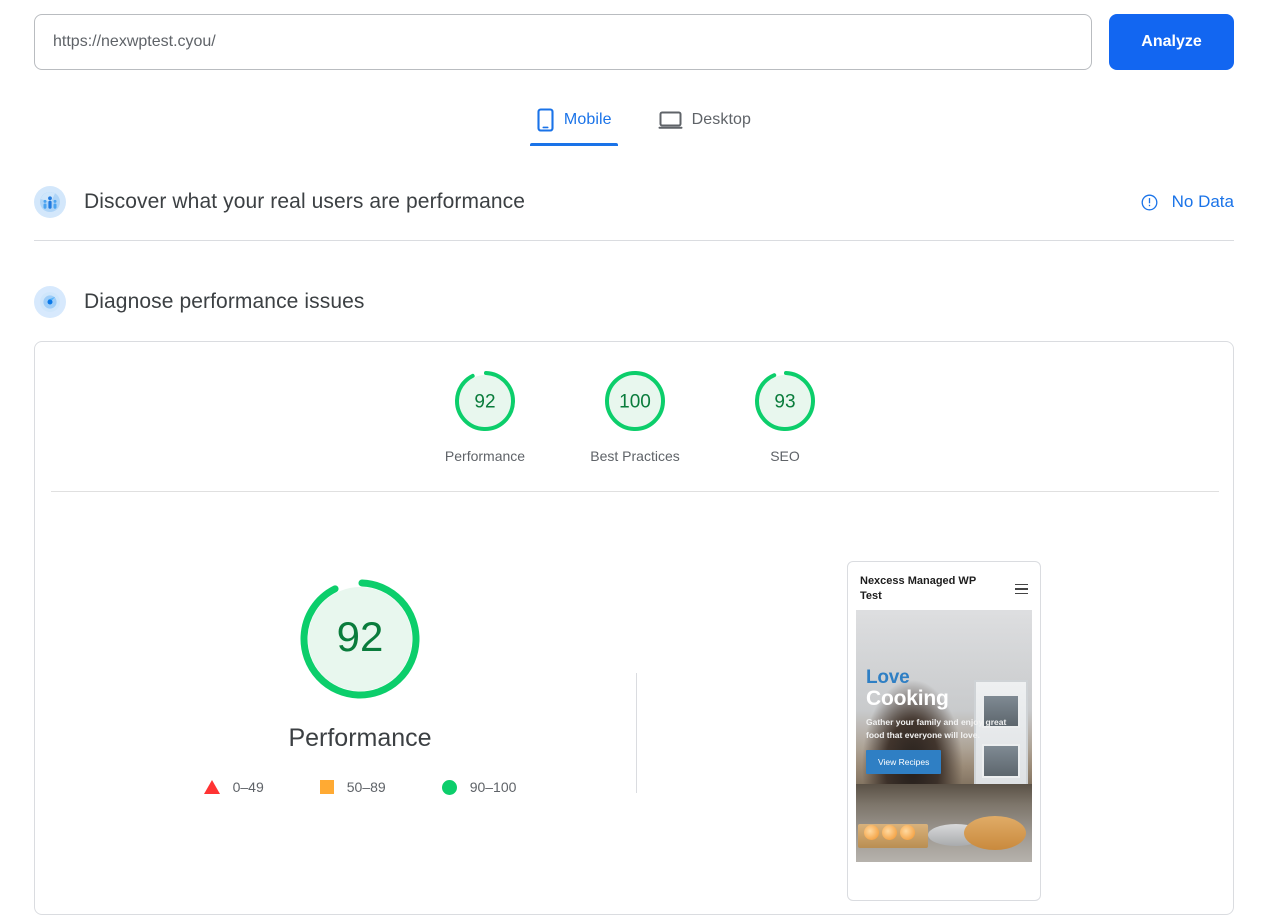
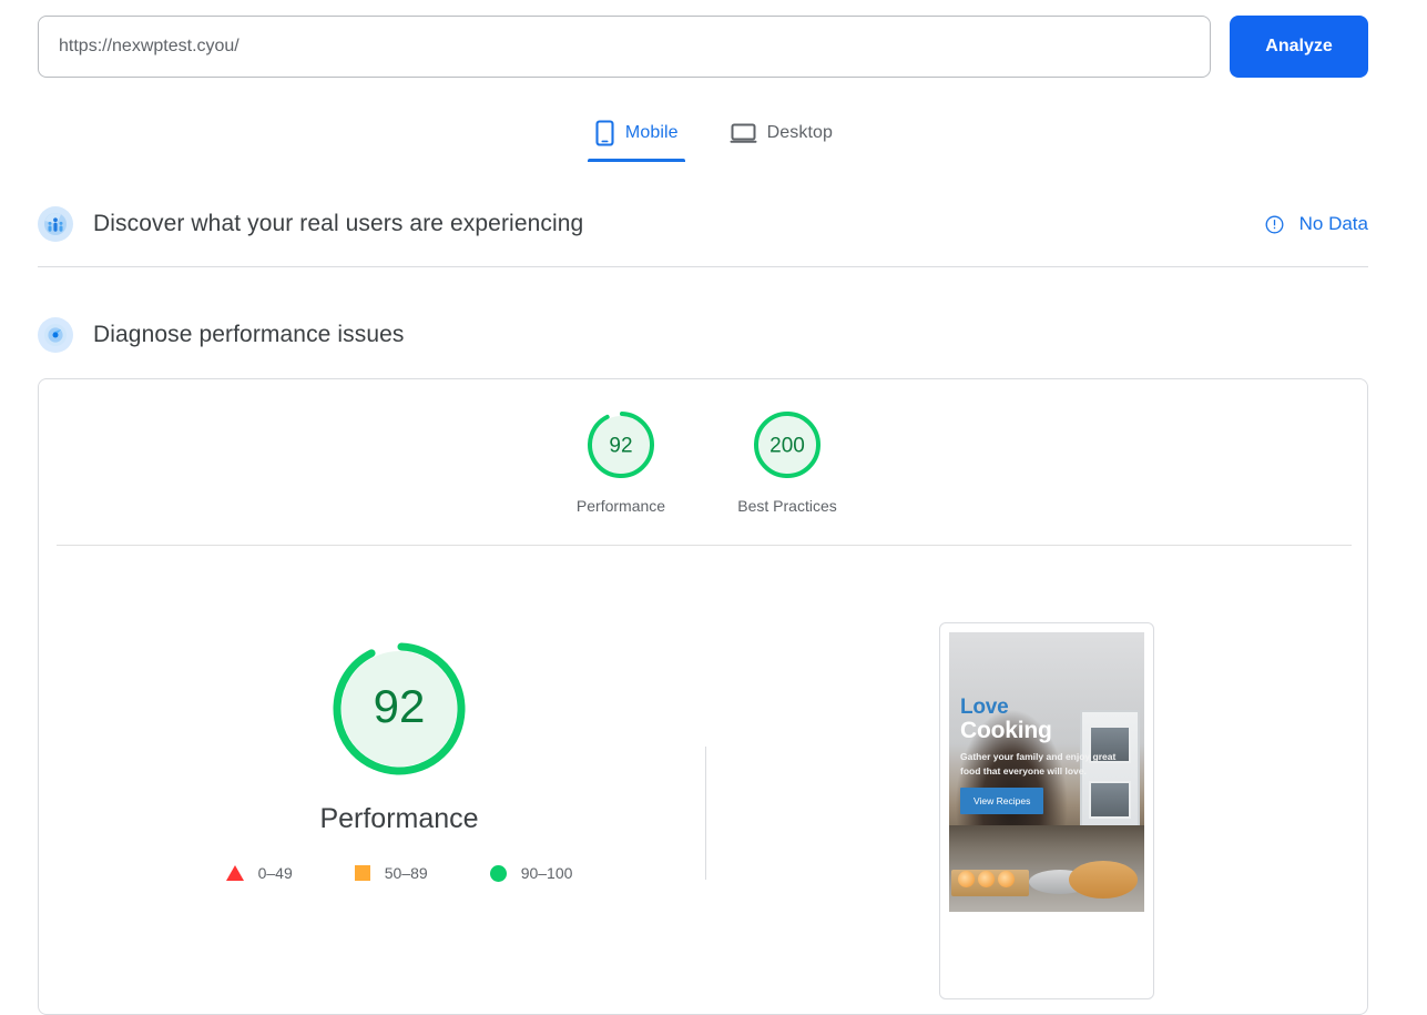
  https://nexwptest.cyou/
  Analyze
  Mobile
  Desktop
- Discover what your real users are performance
+ Discover what your real users are experiencing
  No Data
  Diagnose performance issues
  92
  Performance
- 100
+ 200
  Best Practices
- 93
- SEO
  92
  Performance
  0–49
  50–89
  90–100
- Nexcess Managed WP Test
  Love
  Cooking
  Gather your family and enjoy great food that everyone will love.
  View Recipes
